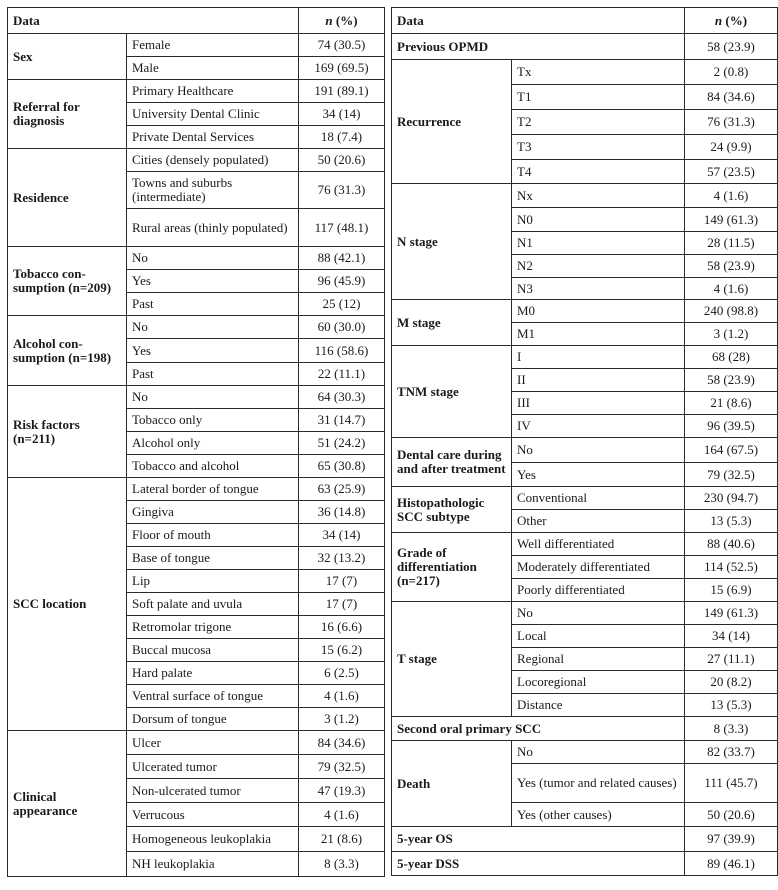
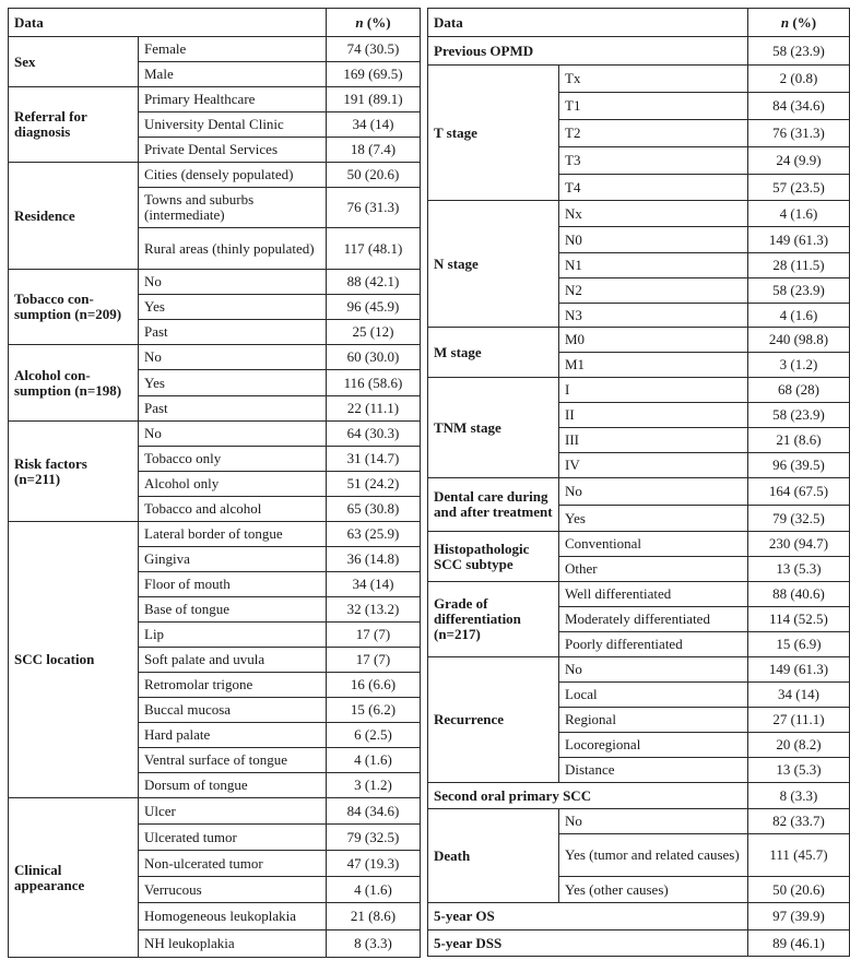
  Data	n (%)
  Sex	Female	74 (30.5)
  Male	169 (69.5)
  Referral for diagnosis	Primary Healthcare	191 (89.1)
  University Dental Clinic	34 (14)
  Private Dental Services	18 (7.4)
  Residence	Cities (densely populated)	50 (20.6)
  Towns and suburbs (intermediate)	76 (31.3)
  Rural areas (thinly populated)	117 (48.1)
  Tobacco con-sumption (n=209)	No	88 (42.1)
  Yes	96 (45.9)
  Past	25 (12)
  Alcohol con-sumption (n=198)	No	60 (30.0)
  Yes	116 (58.6)
  Past	22 (11.1)
  Risk factors (n=211)	No	64 (30.3)
  Tobacco only	31 (14.7)
  Alcohol only	51 (24.2)
  Tobacco and alcohol	65 (30.8)
  SCC location	Lateral border of tongue	63 (25.9)
  Gingiva	36 (14.8)
  Floor of mouth	34 (14)
  Base of tongue	32 (13.2)
  Lip	17 (7)
  Soft palate and uvula	17 (7)
  Retromolar trigone	16 (6.6)
  Buccal mucosa	15 (6.2)
  Hard palate	6 (2.5)
  Ventral surface of tongue	4 (1.6)
  Dorsum of tongue	3 (1.2)
  Clinical appearance	Ulcer	84 (34.6)
  Ulcerated tumor	79 (32.5)
  Non-ulcerated tumor	47 (19.3)
  Verrucous	4 (1.6)
  Homogeneous leukoplakia	21 (8.6)
  NH leukoplakia	8 (3.3)
  Data	n (%)
  Previous OPMD	58 (23.9)
- Recurrence	Tx	2 (0.8)
+ T stage	Tx	2 (0.8)
  T1	84 (34.6)
  T2	76 (31.3)
  T3	24 (9.9)
  T4	57 (23.5)
  N stage	Nx	4 (1.6)
  N0	149 (61.3)
  N1	28 (11.5)
  N2	58 (23.9)
  N3	4 (1.6)
  M stage	M0	240 (98.8)
  M1	3 (1.2)
  TNM stage	I	68 (28)
  II	58 (23.9)
  III	21 (8.6)
  IV	96 (39.5)
  Dental care during and after treatment	No	164 (67.5)
  Yes	79 (32.5)
  Histopathologic SCC subtype	Conventional	230 (94.7)
  Other	13 (5.3)
  Grade of differentiation (n=217)	Well differentiated	88 (40.6)
  Moderately differentiated	114 (52.5)
  Poorly differentiated	15 (6.9)
- T stage	No	149 (61.3)
+ Recurrence	No	149 (61.3)
  Local	34 (14)
  Regional	27 (11.1)
  Locoregional	20 (8.2)
  Distance	13 (5.3)
  Second oral primary SCC	8 (3.3)
  Death	No	82 (33.7)
  Yes (tumor and related causes)	111 (45.7)
  Yes (other causes)	50 (20.6)
  5-year OS	97 (39.9)
  5-year DSS	89 (46.1)
